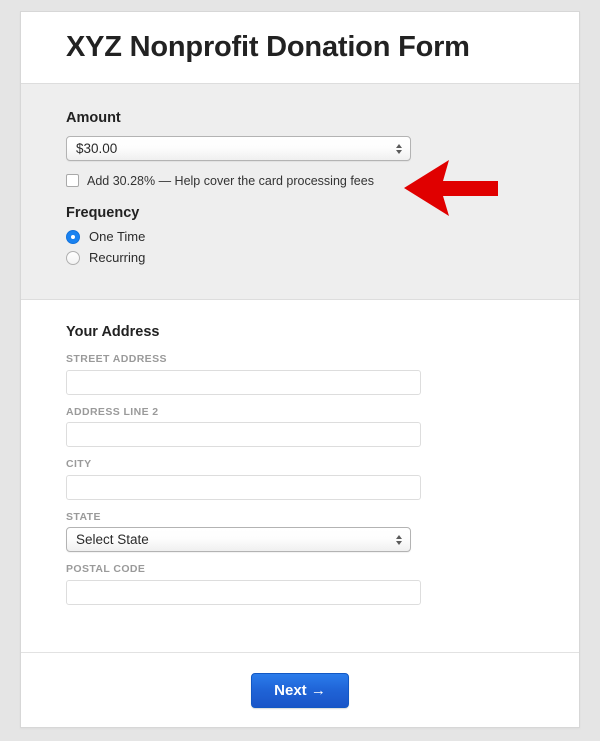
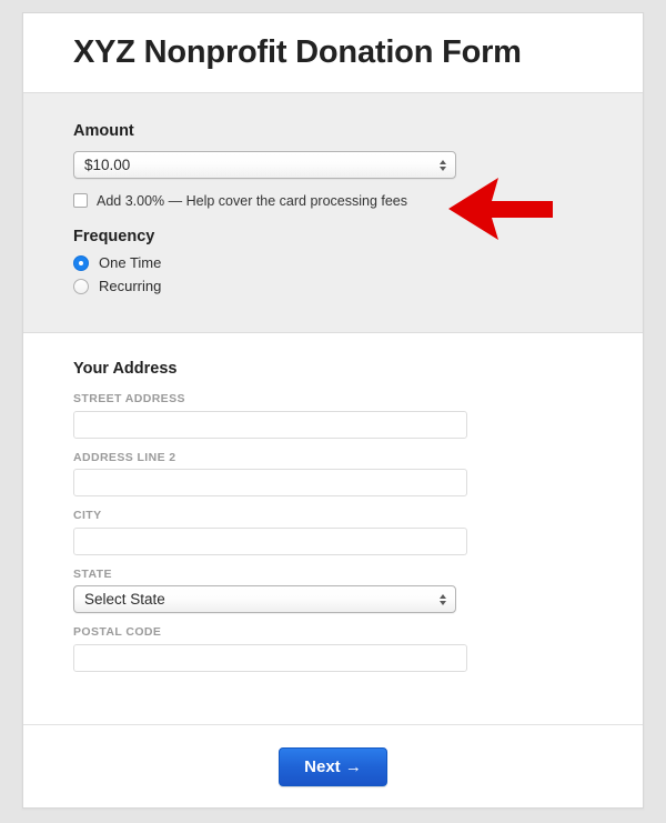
  XYZ Nonprofit Donation Form
  Amount
- $30.00
+ $10.00
- Add 30.28% — Help cover the card processing fees
+ Add 3.00% — Help cover the card processing fees
  Frequency
  One Time
  Recurring
  Your Address
  STREET ADDRESS
  ADDRESS LINE 2
  CITY
  STATE
  Select State
  POSTAL CODE
  Next →
